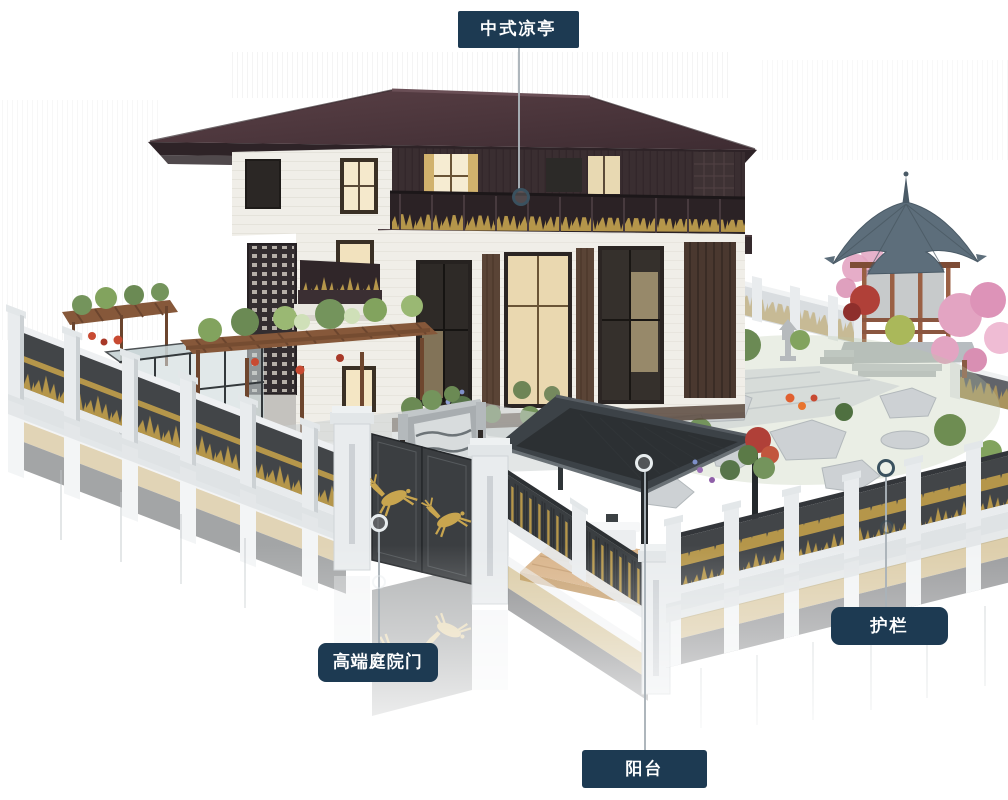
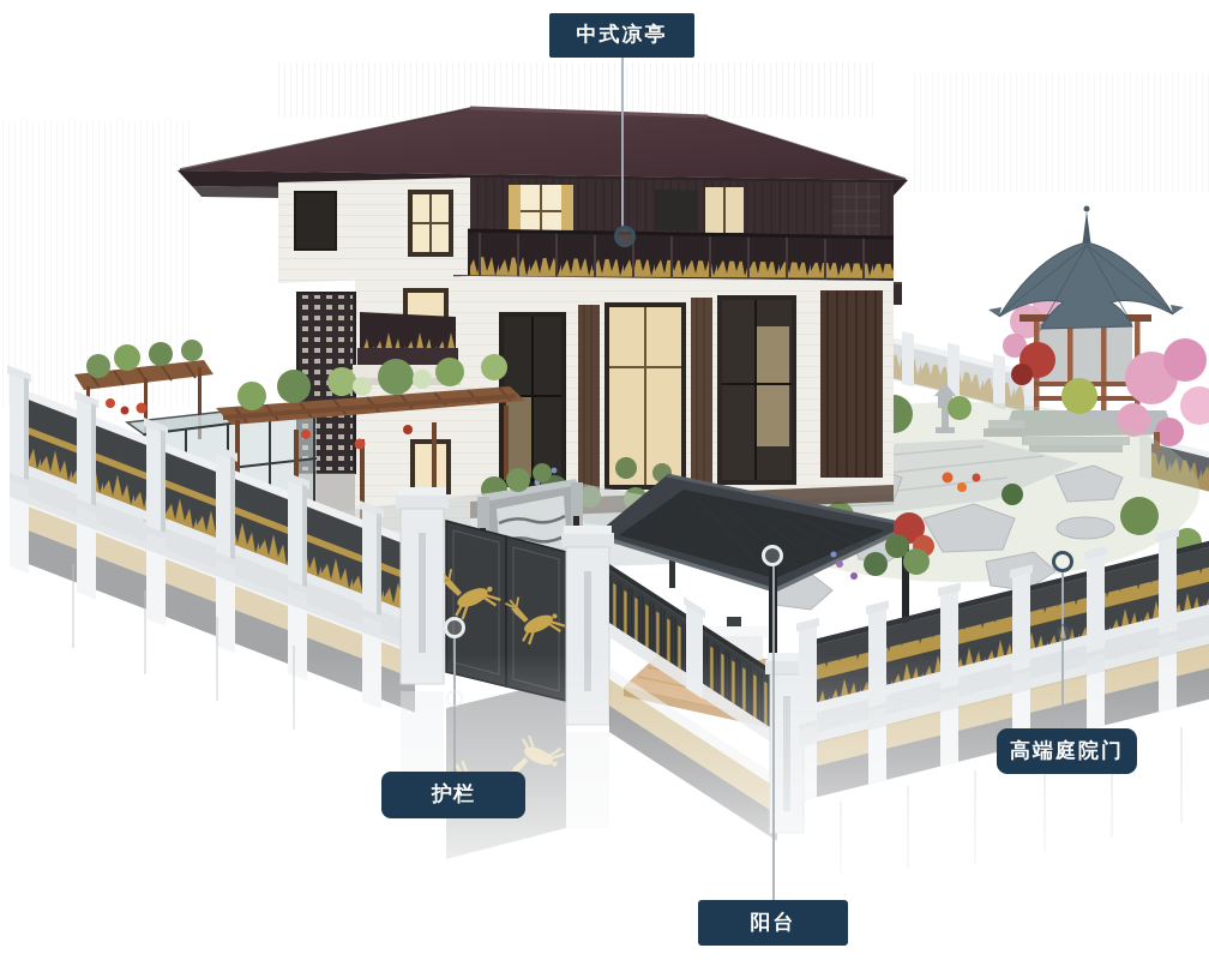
  中式凉亭
- 高端庭院门
+ 护栏
  阳台
- 护栏
+ 高端庭院门
